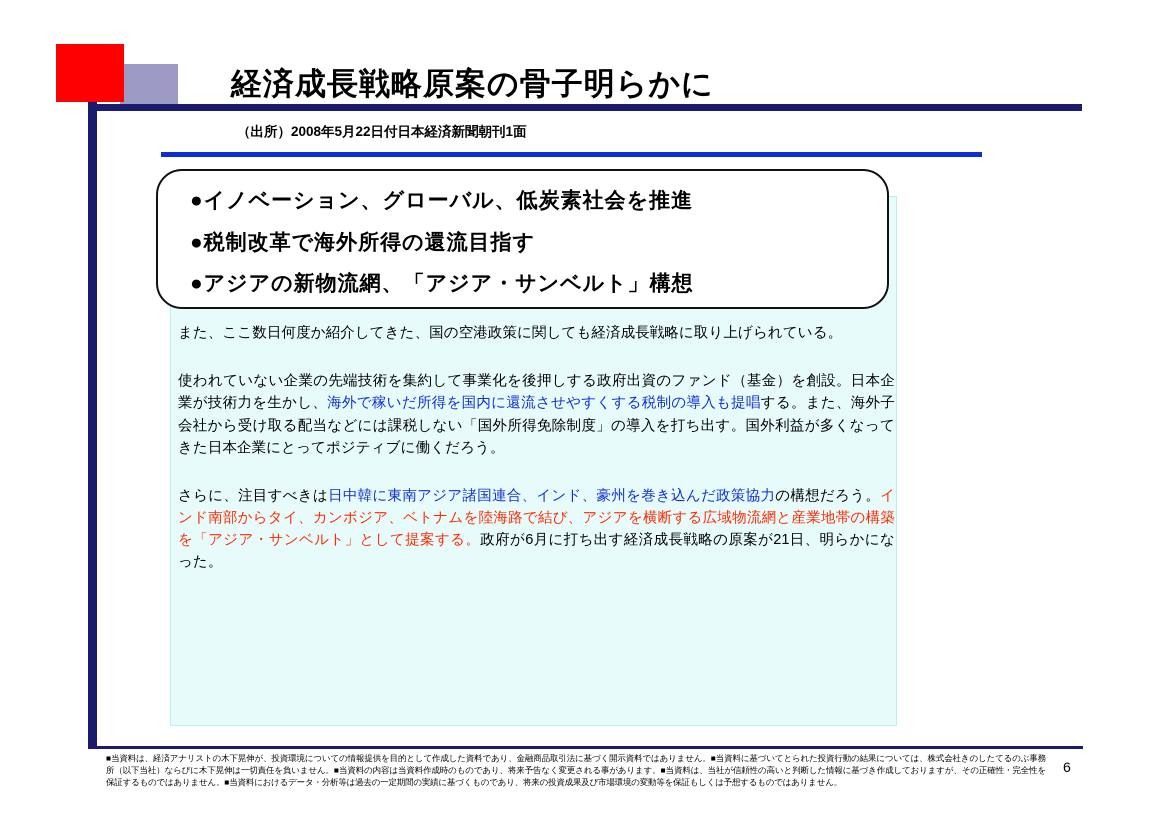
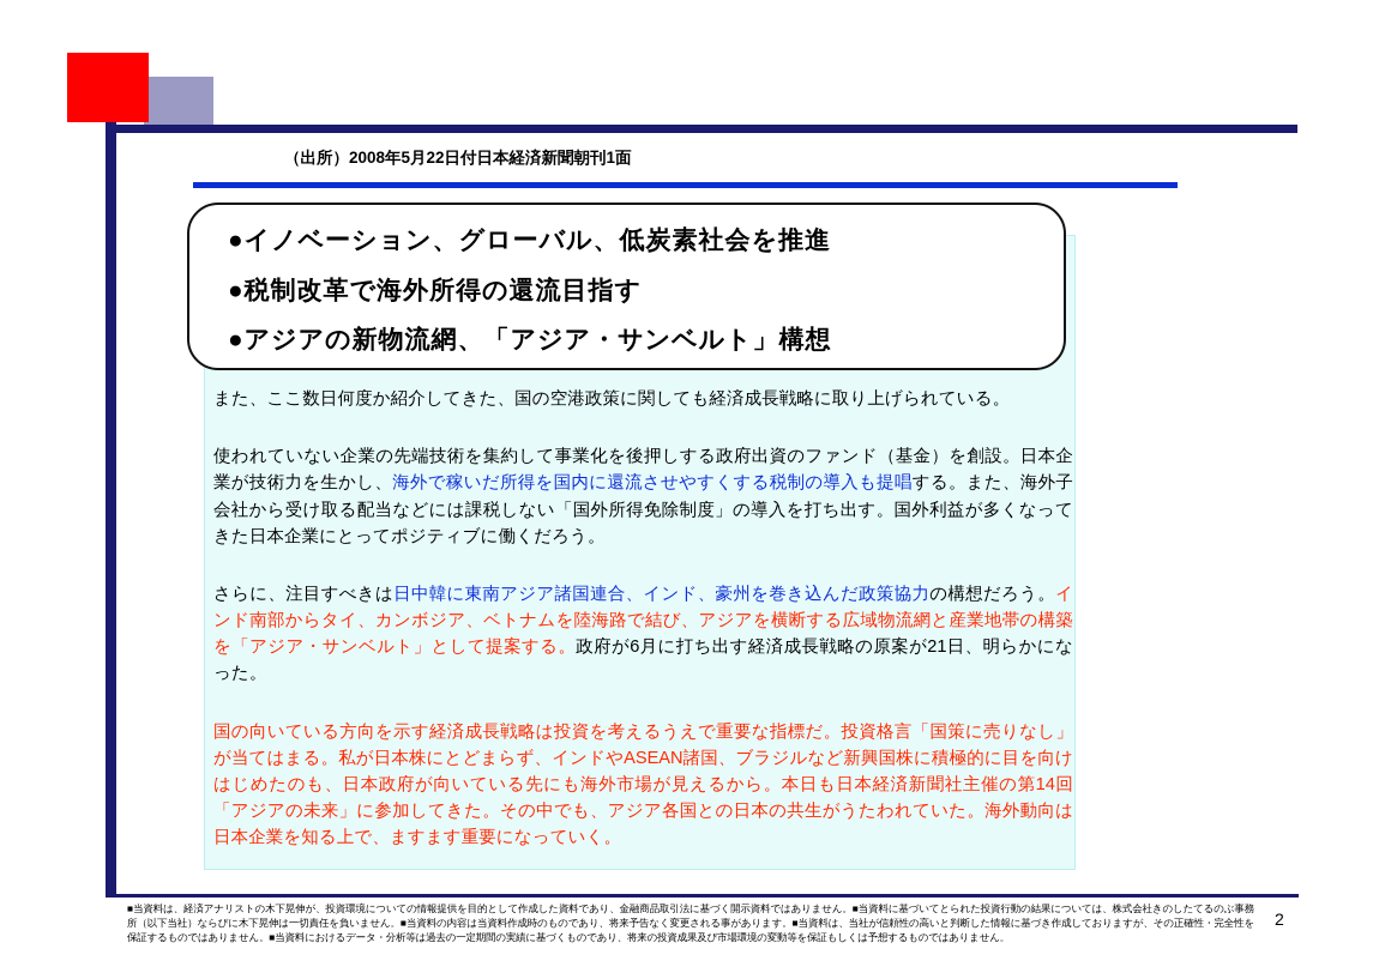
- 経済成長戦略原案の骨子明らかに
  （出所）2008年5月22日付日本経済新聞朝刊1面
  ●イノベーション、グローバル、低炭素社会を推進
  ●税制改革で海外所得の還流目指す
  ●アジアの新物流網、「アジア・サンベルト」構想
  また、ここ数日何度か紹介してきた、国の空港政策に関しても経済成長戦略に取り上げられている。
  使われていない企業の先端技術を集約して事業化を後押しする政府出資のファンド（基金）を創設。日本企業が技術力を生かし、海外で稼いだ所得を国内に還流させやすくする税制の導入も提唱する。また、海外子会社から受け取る配当などには課税しない「国外所得免除制度」の導入を打ち出す。国外利益が多くなってきた日本企業にとってポジティブに働くだろう。
  さらに、注目すべきは日中韓に東南アジア諸国連合、インド、豪州を巻き込んだ政策協力の構想だろう。インド南部からタイ、カンボジア、ベトナムを陸海路で結び、アジアを横断する広域物流網と産業地帯の構築を「アジア・サンベルト」として提案する。政府が6月に打ち出す経済成長戦略の原案が21日、明らかになった。
+ 国の向いている方向を示す経済成長戦略は投資を考えるうえで重要な指標だ。投資格言「国策に売りなし」が当てはまる。私が日本株にとどまらず、インドやASEAN諸国、ブラジルなど新興国株に積極的に目を向けはじめたのも、日本政府が向いている先にも海外市場が見えるから。本日も日本経済新聞社主催の第14回「アジアの未来」に参加してきた。その中でも、アジア各国との日本の共生がうたわれていた。海外動向は日本企業を知る上で、ますます重要になっていく。
  ■当資料は、経済アナリストの木下晃伸が、投資環境についての情報提供を目的として作成した資料であり、金融商品取引法に基づく開示資料ではありません。■当資料に基づいてとられた投資行動の結果については、株式会社きのしたてるのぶ事務所（以下当社）ならびに木下晃伸は一切責任を負いません。■当資料の内容は当資料作成時のものであり、将来予告なく変更される事があります。■当資料は、当社が信頼性の高いと判断した情報に基づき作成しておりますが、その正確性・完全性を保証するものではありません。■当資料におけるデータ・分析等は過去の一定期間の実績に基づくものであり、将来の投資成果及び市場環境の変動等を保証もしくは予想するものではありません。
- 6
+ 2
